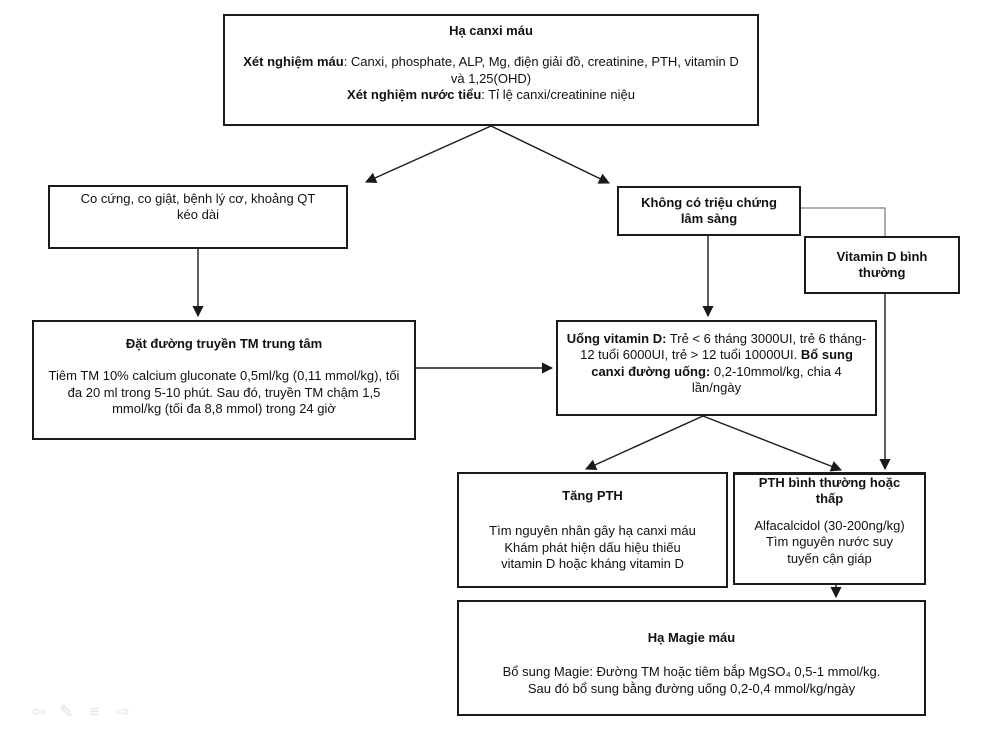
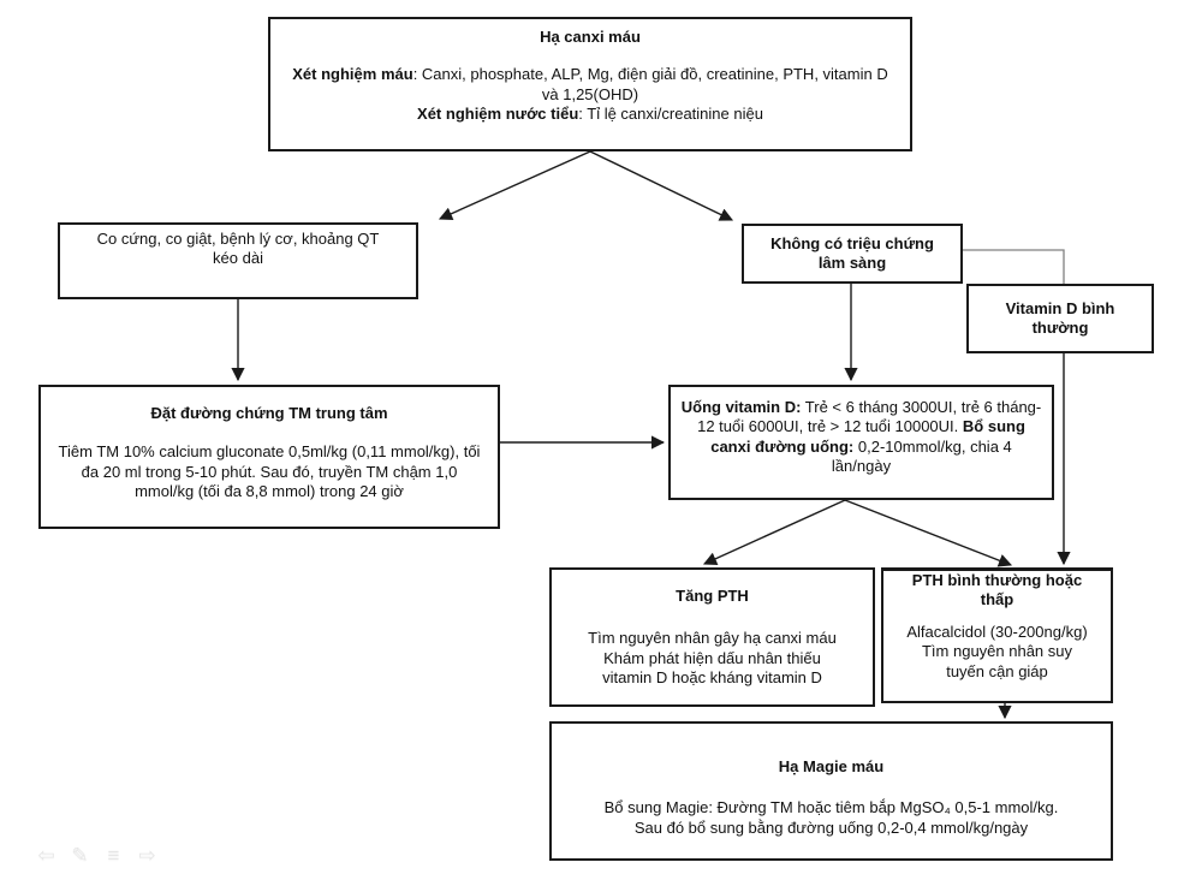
  Hạ canxi máu
  Xét nghiệm máu: Canxi, phosphate, ALP, Mg, điện giải đồ, creatinine, PTH, vitamin D và 1,25(OHD)
  Xét nghiệm nước tiểu: Tỉ lệ canxi/creatinine niệu
  Co cứng, co giật, bệnh lý cơ, khoảng QT kéo dài
  Không có triệu chứng lâm sàng
  Vitamin D bình thường
- Đặt đường truyền TM trung tâm
+ Đặt đường chứng TM trung tâm
- Tiêm TM 10% calcium gluconate 0,5ml/kg (0,11 mmol/kg), tối đa 20 ml trong 5-10 phút. Sau đó, truyền TM chậm 1,5 mmol/kg (tối đa 8,8 mmol) trong 24 giờ
+ Tiêm TM 10% calcium gluconate 0,5ml/kg (0,11 mmol/kg), tối đa 20 ml trong 5-10 phút. Sau đó, truyền TM chậm 1,0 mmol/kg (tối đa 8,8 mmol) trong 24 giờ
  Uống vitamin D: Trẻ < 6 tháng 3000UI, trẻ 6 tháng-12 tuổi 6000UI, trẻ > 12 tuổi 10000UI. Bổ sung canxi đường uống: 0,2-10mmol/kg, chia 4 lần/ngày
  Tăng PTH
  Tìm nguyên nhân gây hạ canxi máu
- Khám phát hiện dấu hiệu thiếu vitamin D hoặc kháng vitamin D
+ Khám phát hiện dấu nhân thiếu vitamin D hoặc kháng vitamin D
  PTH bình thường hoặc thấp
  Alfacalcidol (30-200ng/kg)
- Tìm nguyên nước suy tuyến cận giáp
+ Tìm nguyên nhân suy tuyến cận giáp
  Hạ Magie máu
  Bổ sung Magie: Đường TM hoặc tiêm bắp MgSO₄ 0,5-1 mmol/kg.
  Sau đó bổ sung bằng đường uống 0,2-0,4 mmol/kg/ngày
  ⇦
  ✎
  ≡
